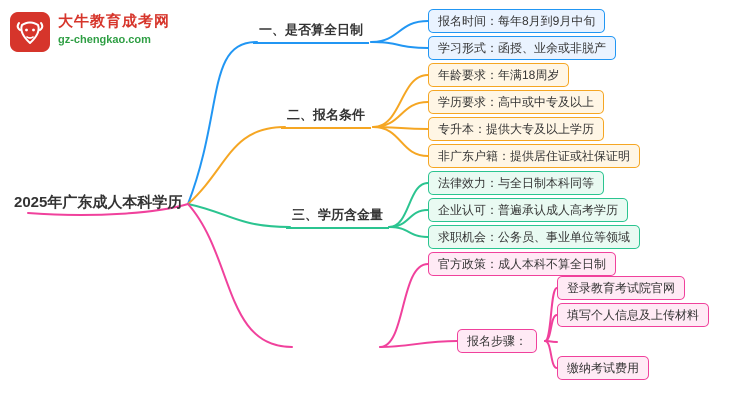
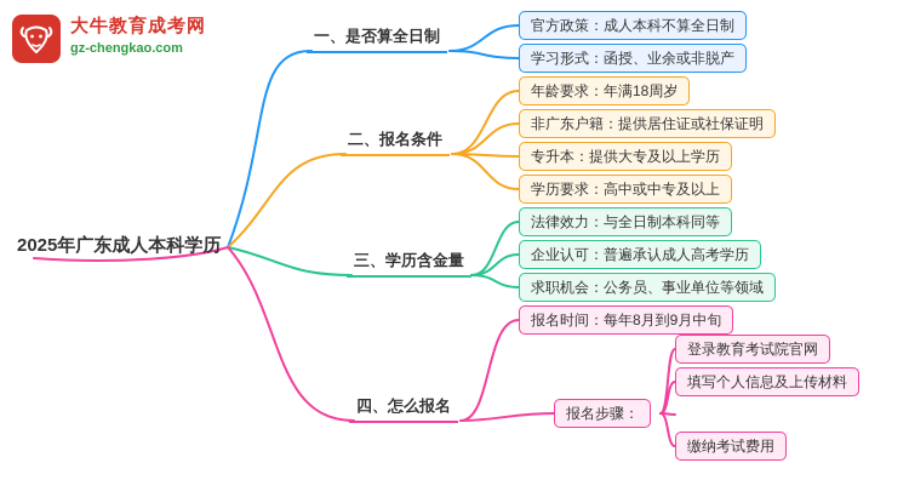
  大牛教育成考网
  gz-chengkao.com
  2025年广东成人本科学历
  一、是否算全日制
  二、报名条件
  三、学历含金量
+ 四、怎么报名
- 报名时间：每年8月到9月中旬
+ 官方政策：成人本科不算全日制
  学习形式：函授、业余或非脱产
  年龄要求：年满18周岁
- 学历要求：高中或中专及以上
+ 非广东户籍：提供居住证或社保证明
  专升本：提供大专及以上学历
- 非广东户籍：提供居住证或社保证明
+ 学历要求：高中或中专及以上
  法律效力：与全日制本科同等
  企业认可：普遍承认成人高考学历
  求职机会：公务员、事业单位等领域
- 官方政策：成人本科不算全日制
+ 报名时间：每年8月到9月中旬
  报名步骤：
  登录教育考试院官网
  填写个人信息及上传材料
  缴纳考试费用
